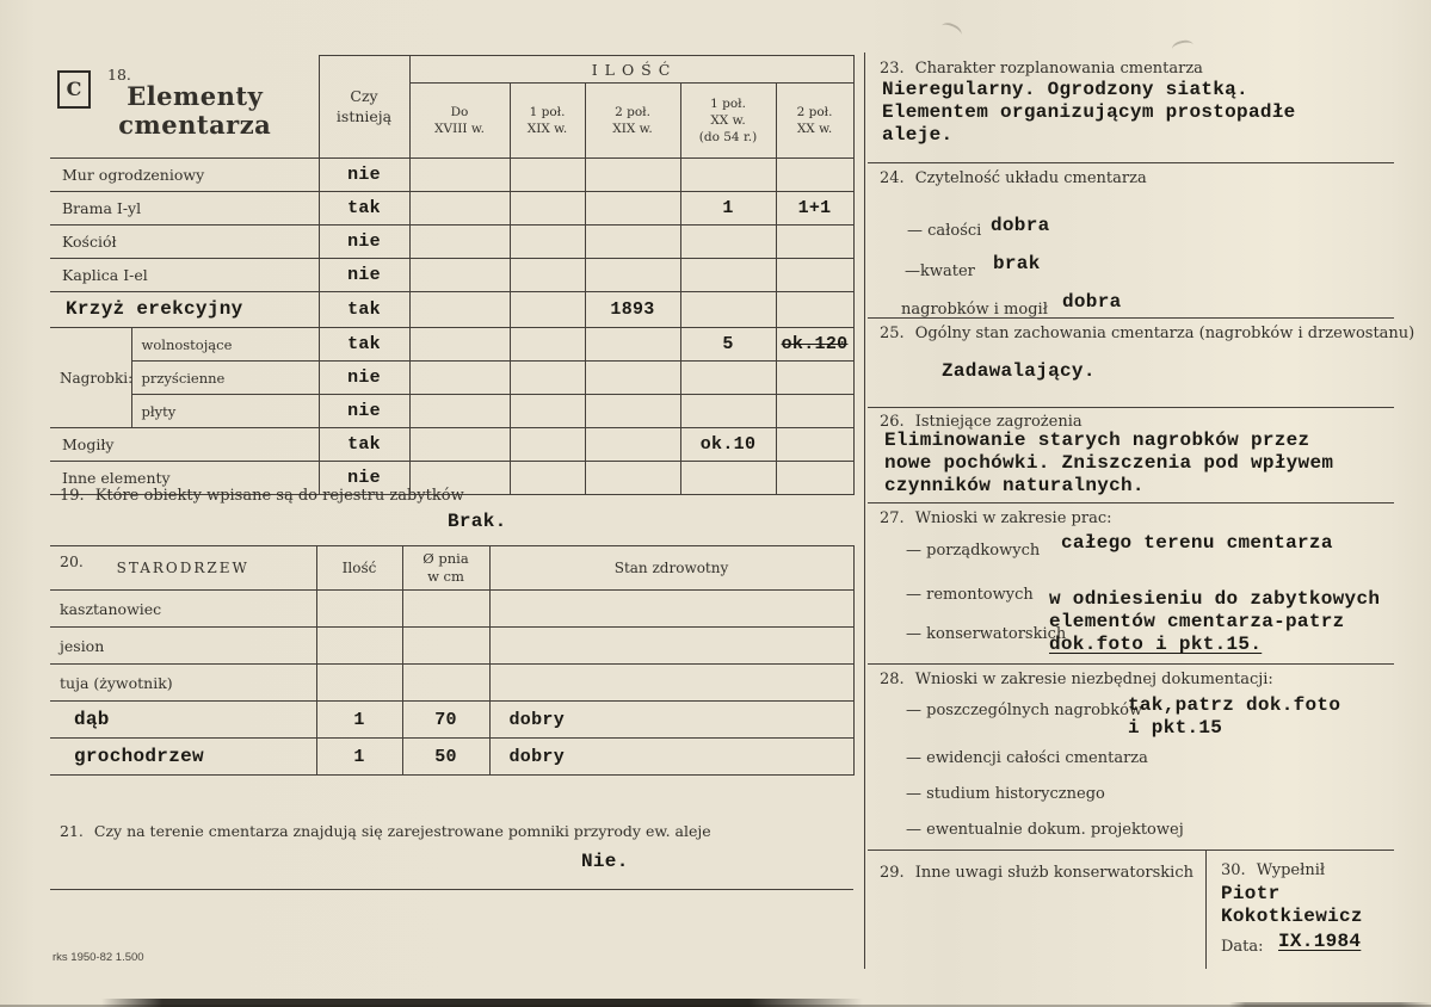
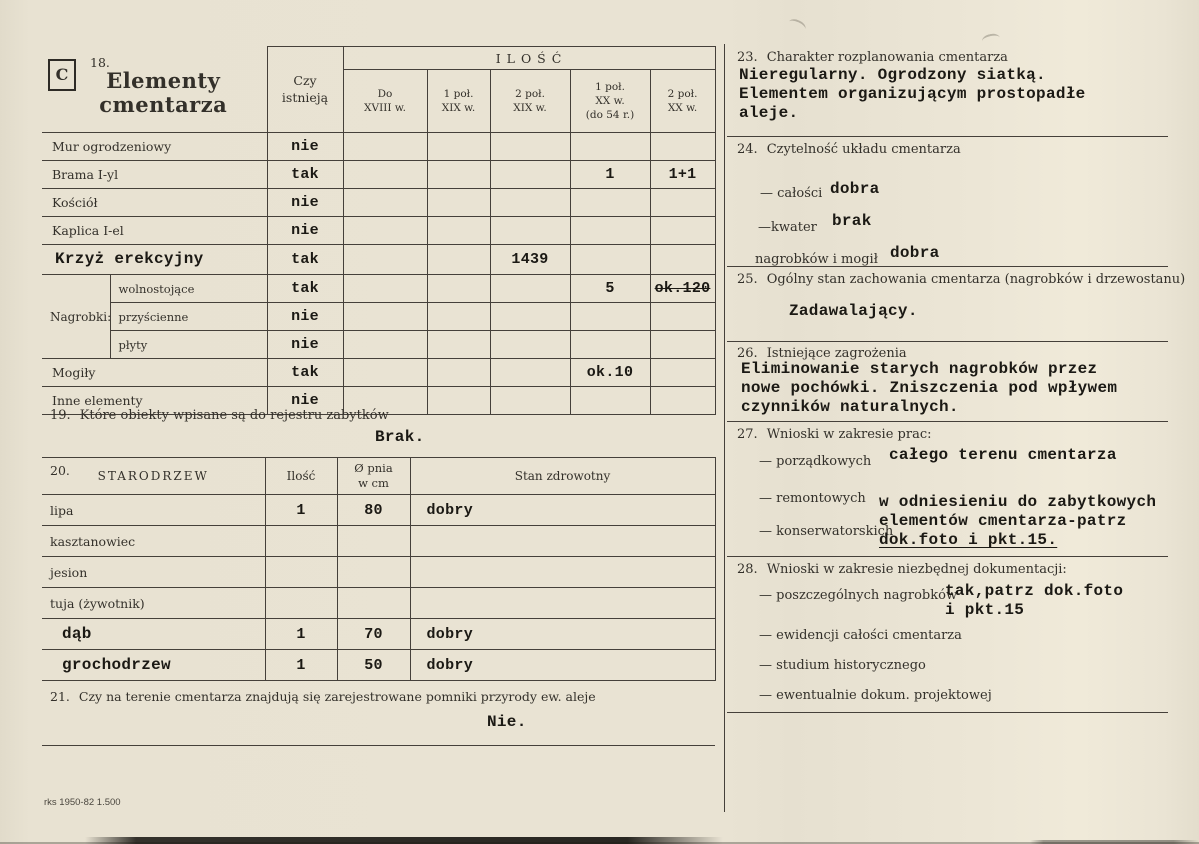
  C 18. Elementy cmentarza	Czy istnieją	I L O Ś Ć
  Do XVIII w.	1 poł. XIX w.	2 poł. XIX w.	1 poł. XX w. (do 54 r.)	2 poł. XX w.
  Mur ogrodzeniowy	nie
  Brama I-yl	tak				1	1+1
  Kościół	nie
  Kaplica I-el	nie
- Krzyż erekcyjny	tak			1893
+ Krzyż erekcyjny	tak			1439
  Nagrobki:	wolnostojące	tak				5	ok.120
  przyścienne	nie
  płyty	nie
  Mogiły	tak				ok.10
  Inne elementy	nie
  19. Które obiekty wpisane są do rejestru zabytków
  Brak.
  20. STARODRZEW	Ilość	Ø pnia w cm	Stan zdrowotny
+ lipa	1	80	dobry
  kasztanowiec
  jesion
  tuja (żywotnik)
  dąb	1	70	dobry
  grochodrzew	1	50	dobry
  21. Czy na terenie cmentarza znajdują się zarejestrowane pomniki przyrody ew. aleje
  Nie.
  rks 1950-82 1.500
  23. Charakter rozplanowania cmentarza
  Nieregularny. Ogrodzony siatką.
  Elementem organizującym prostopadłe
  aleje.
  24. Czytelność układu cmentarza
  — całości
  dobra
  —kwater
  brak
  nagrobków i mogił
  dobra
  25. Ogólny stan zachowania cmentarza (nagrobków i drzewostanu)
  Zadawalający.
  26. Istniejące zagrożenia
  Eliminowanie starych nagrobków przez
  nowe pochówki. Zniszczenia pod wpływem
  czynników naturalnych.
  27. Wnioski w zakresie prac:
  — porządkowych
  całego terenu cmentarza
  — remontowych
  — konserwatorskich
  w odniesieniu do zabytkowych
  elementów cmentarza-patrz
  dok.foto i pkt.15.
  28. Wnioski w zakresie niezbędnej dokumentacji:
  — poszczególnych nagrobków
  tak,patrz dok.foto
  i pkt.15
  — ewidencji całości cmentarza
  — studium historycznego
  — ewentualnie dokum. projektowej
- 29. Inne uwagi służb konserwatorskich
- 30. Wypełnił
- Piotr
- Kokotkiewicz
- Data:
- IX.1984
